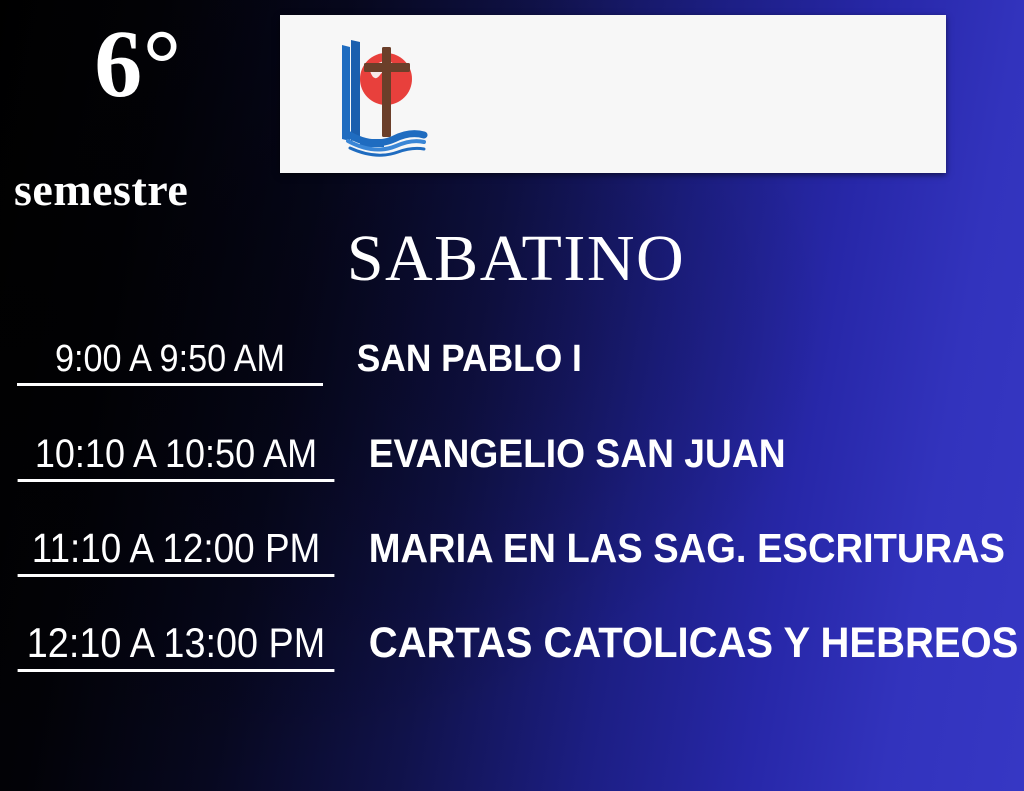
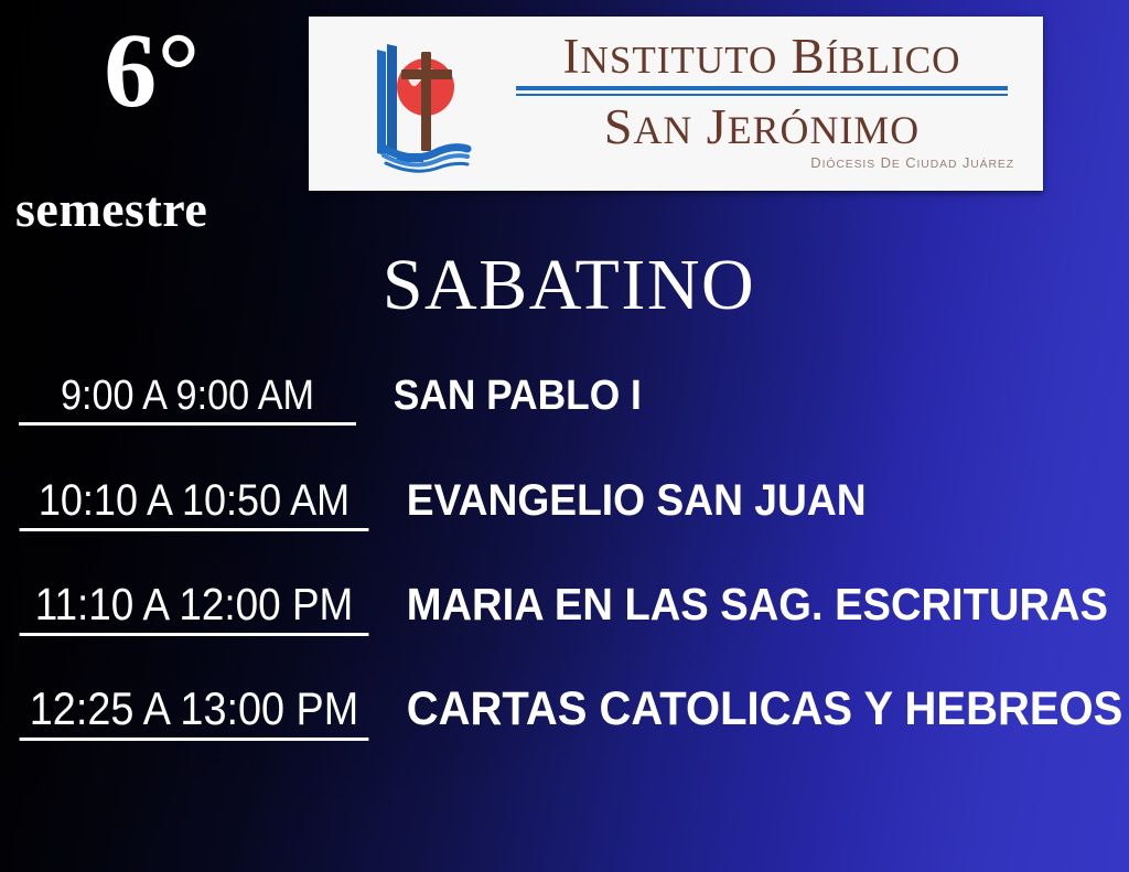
  6°
  semestre
+ INSTITUTO BÍBLICO
+ SAN JERÓNIMO
+ DIÓCESIS DE CIUDAD JUÁREZ
  SABATINO
- 9:00 A 9:50 AM
+ 9:00 A 9:00 AM
  SAN PABLO I
  10:10 A 10:50 AM
  EVANGELIO SAN JUAN
  11:10 A 12:00 PM
  MARIA EN LAS SAG. ESCRITURAS
- 12:10 A 13:00 PM
+ 12:25 A 13:00 PM
  CARTAS CATOLICAS Y HEBREOS
